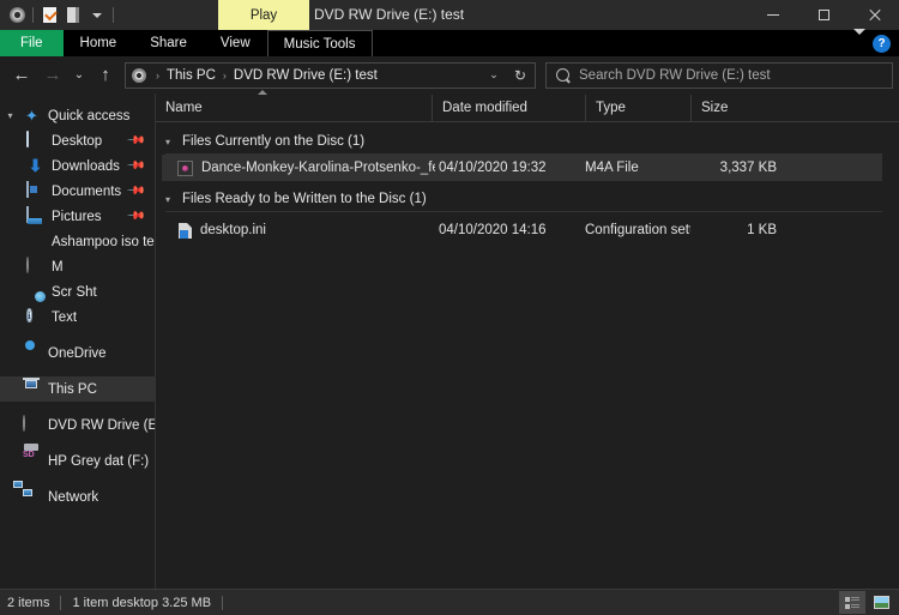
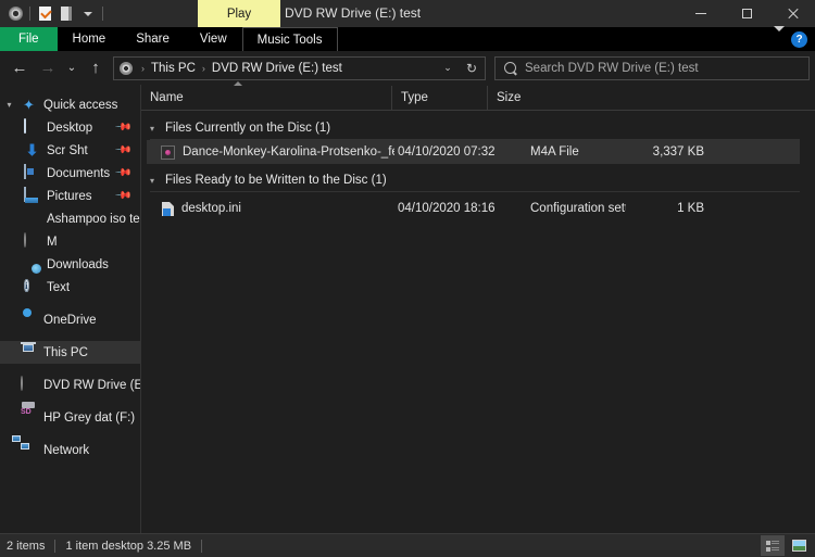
  Play
  DVD RW Drive (E:) test
  File
  Home
  Share
  View
  Music Tools
  ?
  ←
  →
  ⌄
  ↑
  ›
  This PC
  ›
  DVD RW Drive (E:) test
  ⌄
  ↻
  Search DVD RW Drive (E:) test
  ▾
  ✦
  Quick access
  Desktop
  ⬇
- Downloads
+ Scr Sht
  Documents
  Pictures
  Ashampoo iso te
  M
- Scr Sht
+ Downloads
  i
  Text
  OneDrive
  This PC
  DVD RW Drive (E
  HP Grey dat (F:)
  Network
  Name
- Date modified
  Type
  Size
  ▾
  Files Currently on the Disc (1)
  Dance-Monkey-Karolina-Protsenko-_f
- 04/10/2020 19:32
+ 04/10/2020 07:32
  M4A File
  3,337 KB
  ▾
  Files Ready to be Written to the Disc (1)
  desktop.ini
- 04/10/2020 14:16
+ 04/10/2020 18:16
  Configuration set
  1 KB
  2 items
  1 item desktop 3.25 MB
